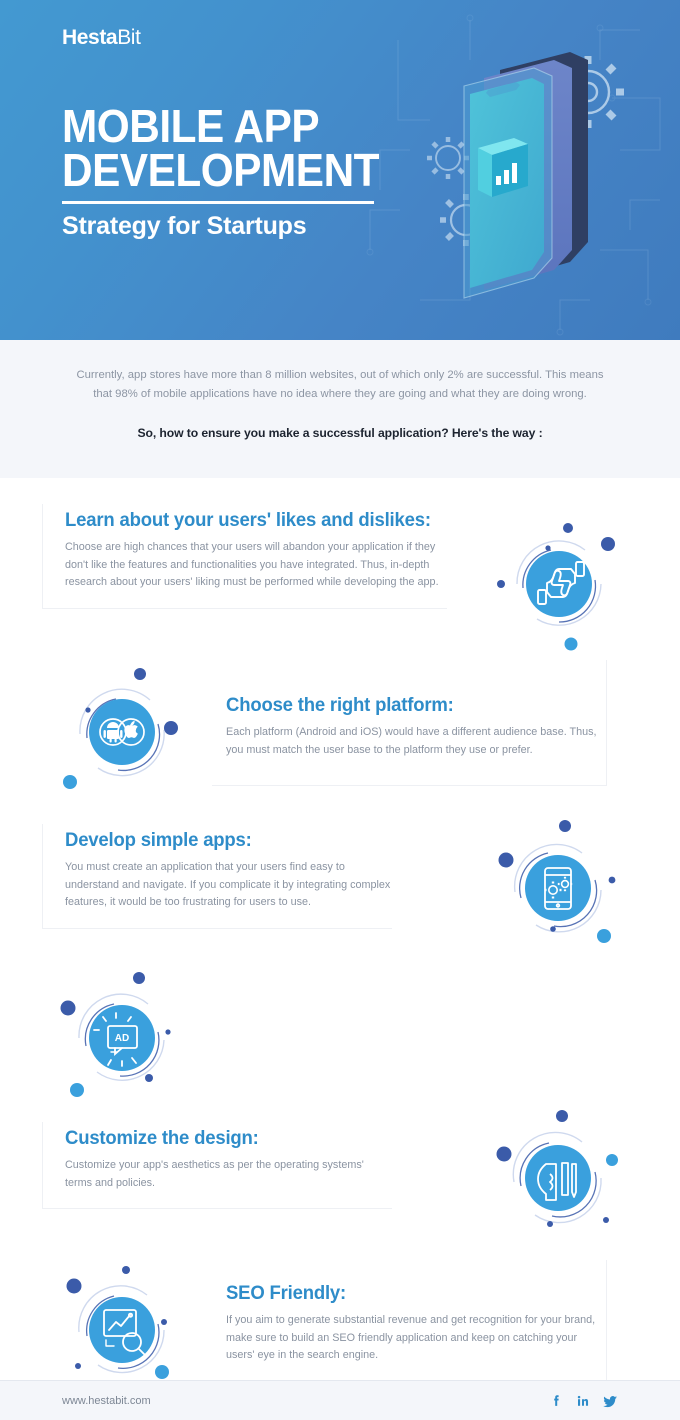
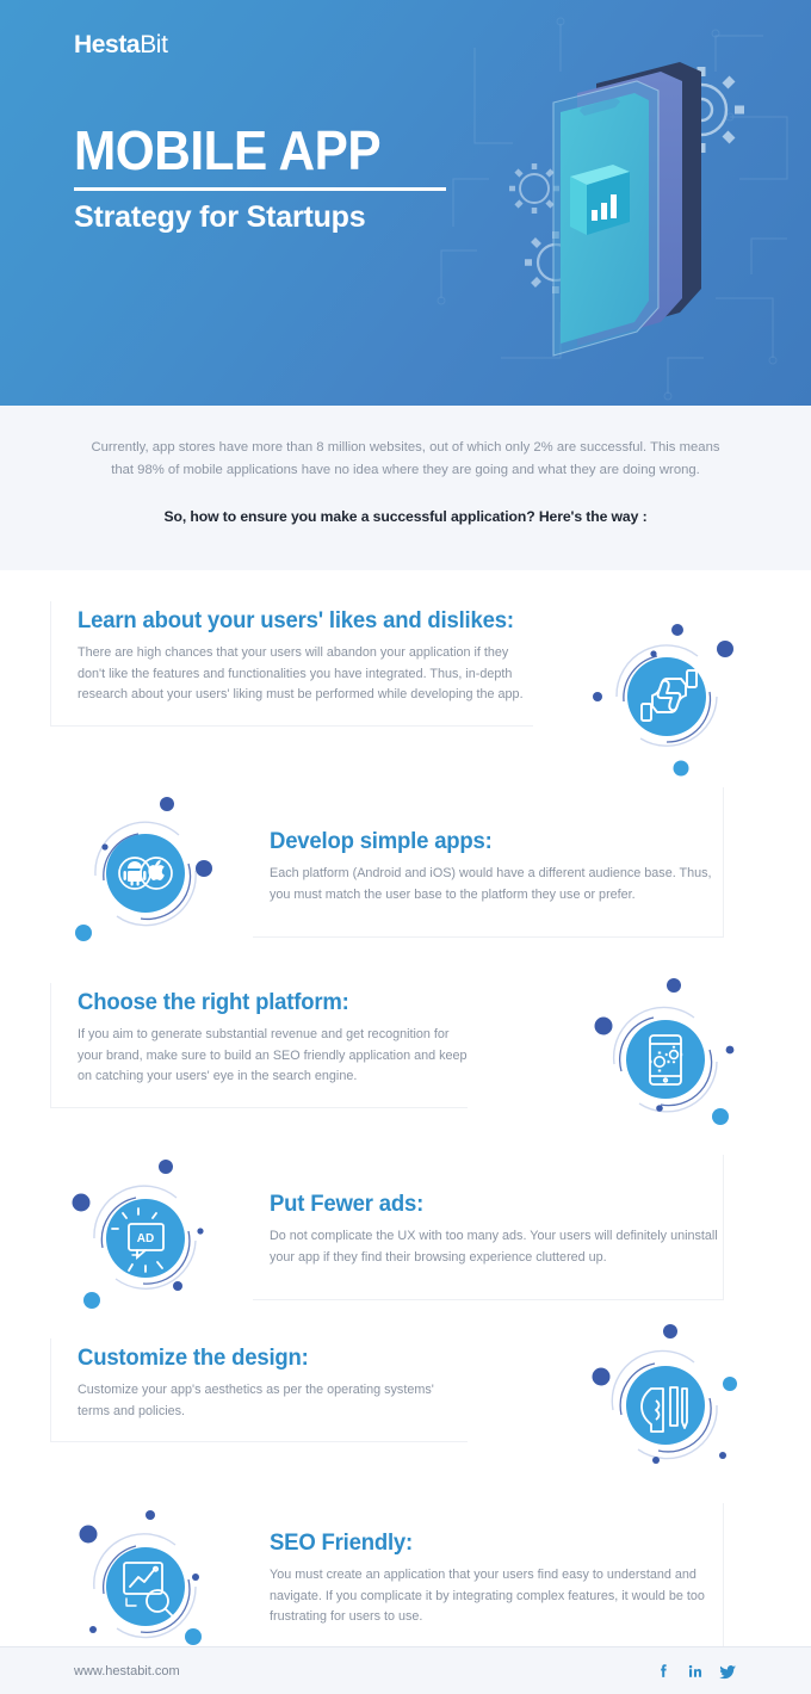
  HestaBit
  MOBILE APP
- DEVELOPMENT
  Strategy for Startups
  Currently, app stores have more than 8 million websites, out of which only 2% are successful. This means that 98% of mobile applications have no idea where they are going and what they are doing wrong.
  So, how to ensure you make a successful application? Here's the way :
  Learn about your users' likes and dislikes:
- Choose are high chances that your users will abandon your application if they don't like the features and functionalities you have integrated. Thus, in-depth research about your users' liking must be performed while developing the app.
+ There are high chances that your users will abandon your application if they don't like the features and functionalities you have integrated. Thus, in-depth research about your users' liking must be performed while developing the app.
- Choose the right platform:
+ Develop simple apps:
  Each platform (Android and iOS) would have a different audience base. Thus, you must match the user base to the platform they use or prefer.
- Develop simple apps:
+ Choose the right platform:
- You must create an application that your users find easy to understand and navigate. If you complicate it by integrating complex features, it would be too frustrating for users to use.
+ If you aim to generate substantial revenue and get recognition for your brand, make sure to build an SEO friendly application and keep on catching your users' eye in the search engine.
  AD
+ Put Fewer ads:
+ Do not complicate the UX with too many ads. Your users will definitely uninstall your app if they find their browsing experience cluttered up.
  Customize the design:
  Customize your app's aesthetics as per the operating systems' terms and policies.
  SEO Friendly:
- If you aim to generate substantial revenue and get recognition for your brand, make sure to build an SEO friendly application and keep on catching your users' eye in the search engine.
+ You must create an application that your users find easy to understand and navigate. If you complicate it by integrating complex features, it would be too frustrating for users to use.
  www.hestabit.com
